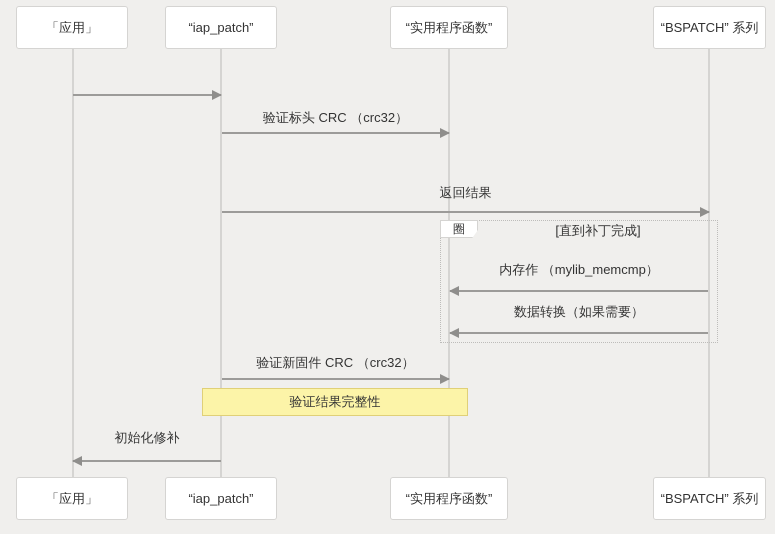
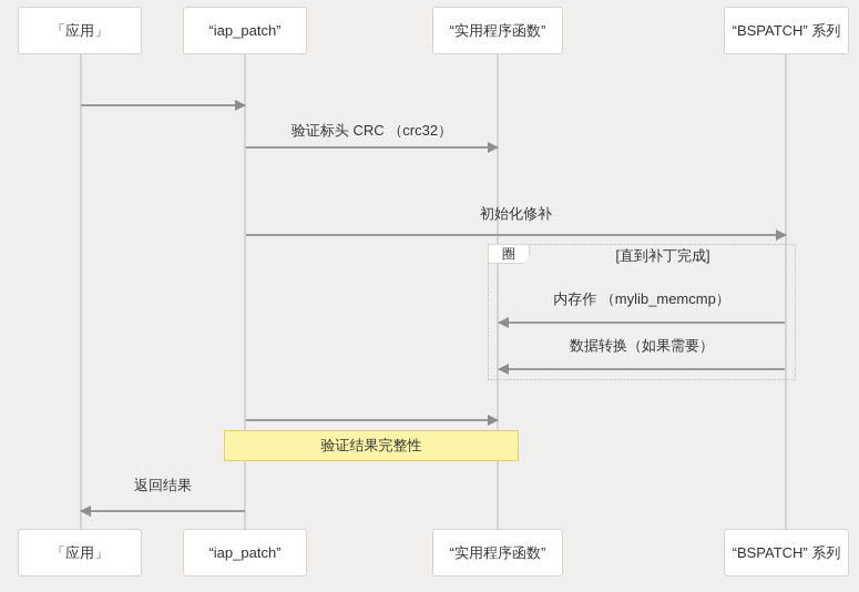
  「应用」
  “iap_patch”
  “实用程序函数”
  “BSPATCH” 系列
  验证标头 CRC （crc32）
- 返回结果
+ 初始化修补
  圈
  [直到补丁完成]
  内存作 （mylib_memcmp）
  数据转换（如果需要）
- 验证新固件 CRC （crc32）
  验证结果完整性
- 初始化修补
+ 返回结果
  「应用」
  “iap_patch”
  “实用程序函数”
  “BSPATCH” 系列
